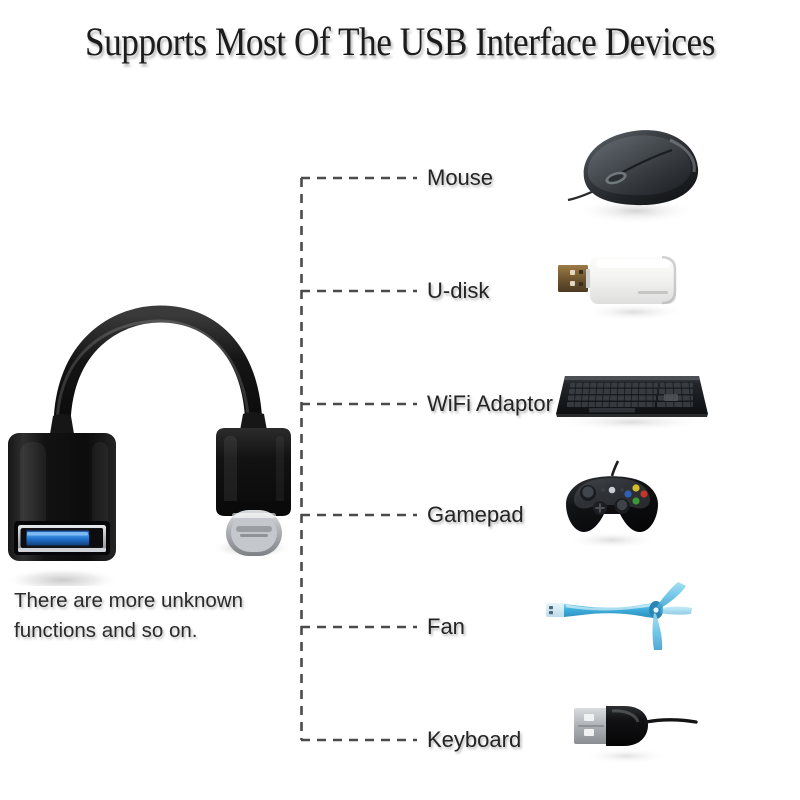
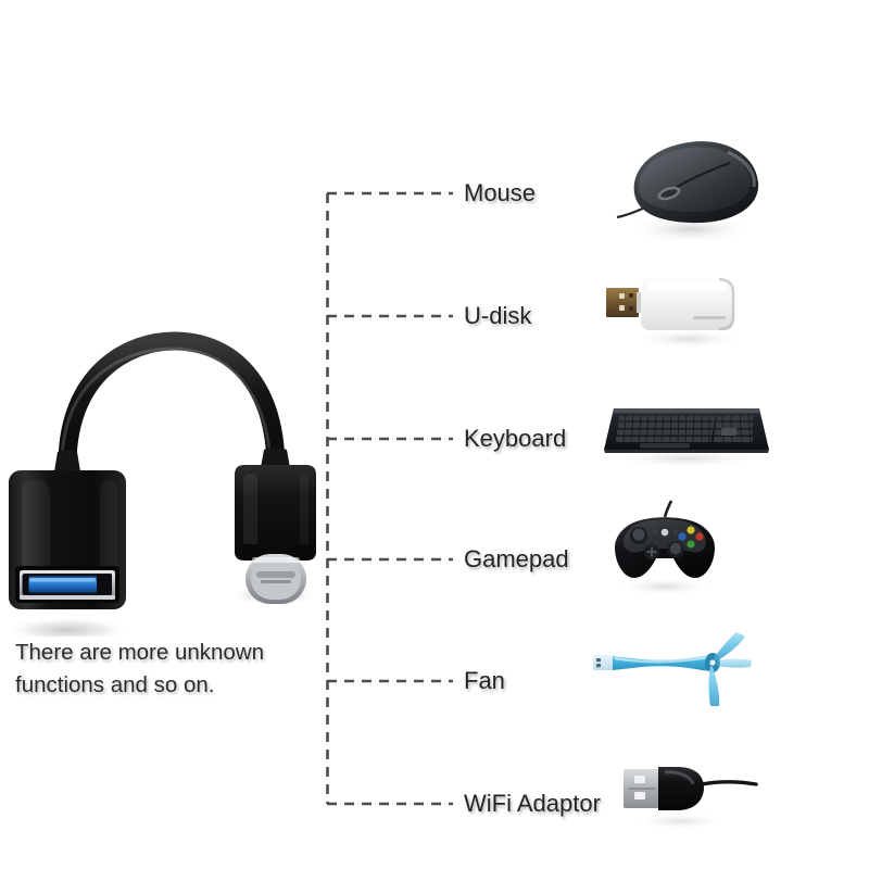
- Supports Most Of The USB Interface Devices
  There are more unknown
  functions and so on.
  Mouse
  U-disk
- WiFi Adaptor
+ Keyboard
  Gamepad
  Fan
- Keyboard
+ WiFi Adaptor
